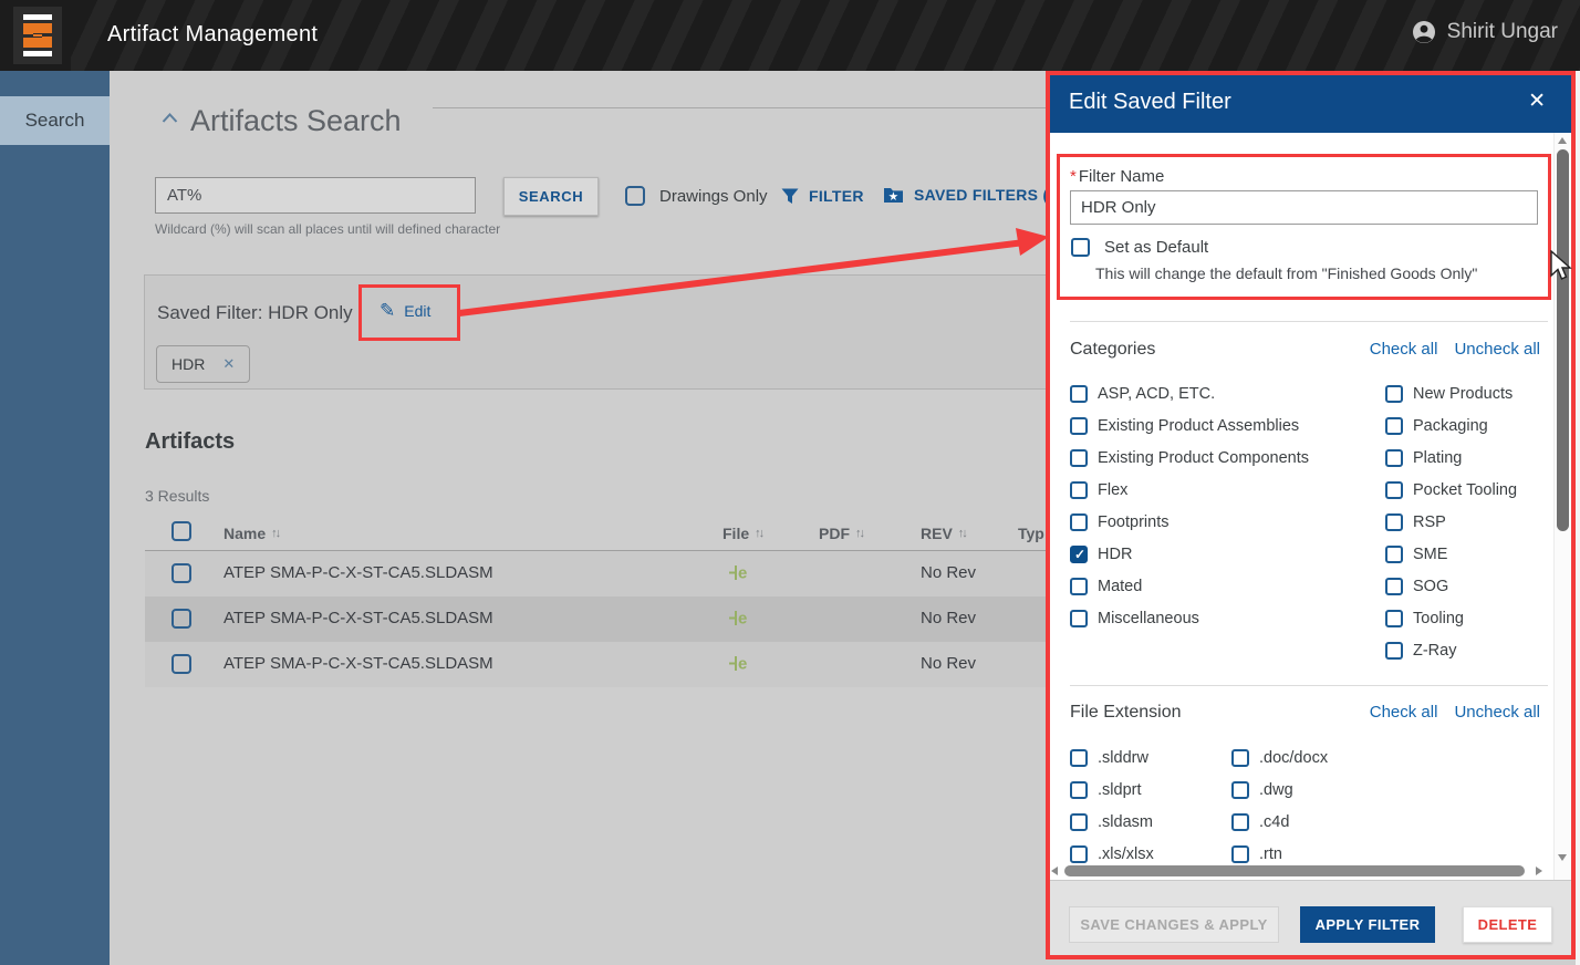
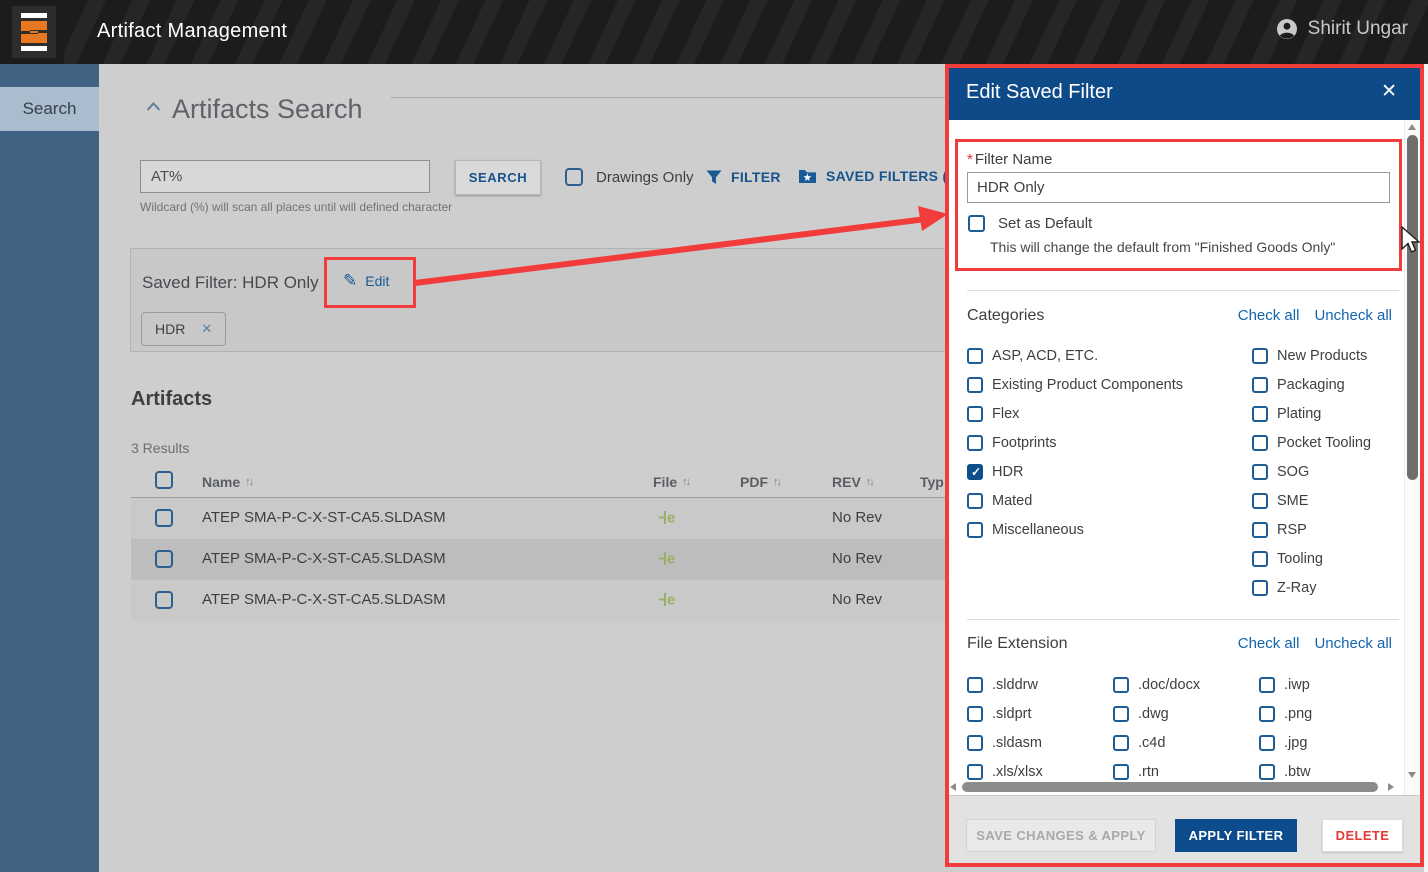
  Artifact Management
  Shirit Ungar
  Search
  Artifacts Search
  AT%
  Wildcard (%) will scan all places until will defined character
  SEARCH
  Drawings Only
  FILTER
  ★
  SAVED FILTERS (
  Saved Filter: HDR Only
  ✎
  Edit
  HDR
  ✕
  Artifacts
  3 Results
  Name
  ↑↓
  File
  ↑↓
  PDF
  ↑↓
  REV
  ↑↓
  Typ
  ATEP SMA-P-C-X-ST-CA5.SLDASM
  e
  No Rev
  ATEP SMA-P-C-X-ST-CA5.SLDASM
  e
  No Rev
  ATEP SMA-P-C-X-ST-CA5.SLDASM
  e
  No Rev
  Edit Saved Filter
  ✕
  *Filter Name
  HDR Only
  Set as Default
  This will change the default from "Finished Goods Only"
  Categories
  Check all
  Uncheck all
  ASP, ACD, ETC.
- Existing Product Assemblies
  Existing Product Components
  Flex
  Footprints
  HDR
  Mated
  Miscellaneous
  New Products
  Packaging
  Plating
  Pocket Tooling
- RSP
+ SOG
  SME
- SOG
+ RSP
  Tooling
  Z-Ray
  File Extension
  Check all
  Uncheck all
  .slddrw
  .sldprt
  .sldasm
  .xls/xlsx
  .doc/docx
  .dwg
  .c4d
  .rtn
+ .iwp
+ .png
+ .jpg
+ .btw
  SAVE CHANGES & APPLY
  APPLY FILTER
  DELETE
